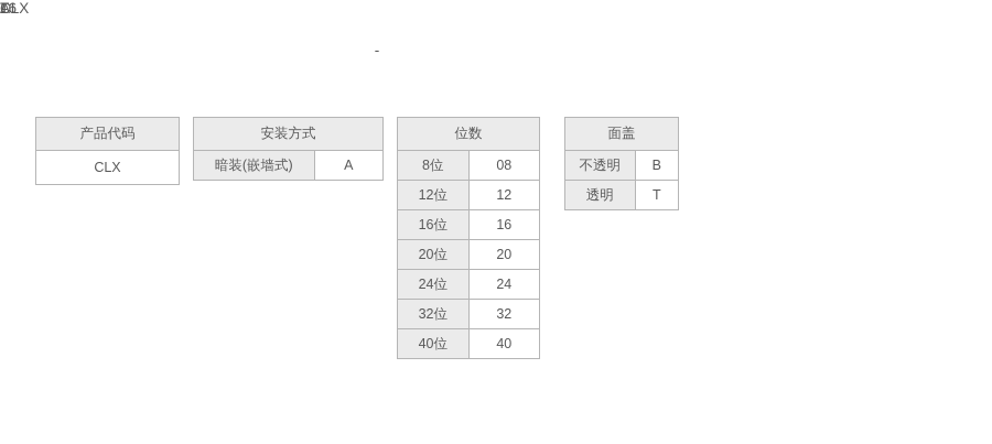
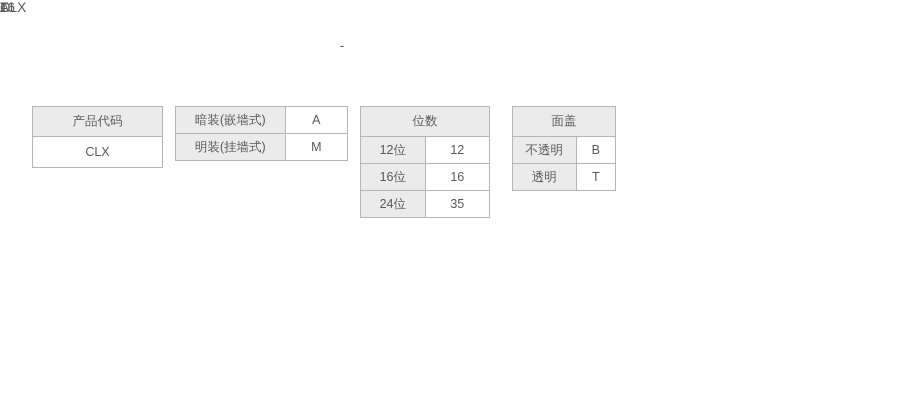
  CLX
  -
  A
  16
  T
  产品代码
  CLX
- 安装方式
  暗装(嵌墙式)	A
+ 明装(挂墙式)	M
  位数
- 8位	08
  12位	12
  16位	16
- 20位	20
- 24位	24
+ 24位	35
- 32位	32
- 40位	40
  面盖
  不透明	B
  透明	T
